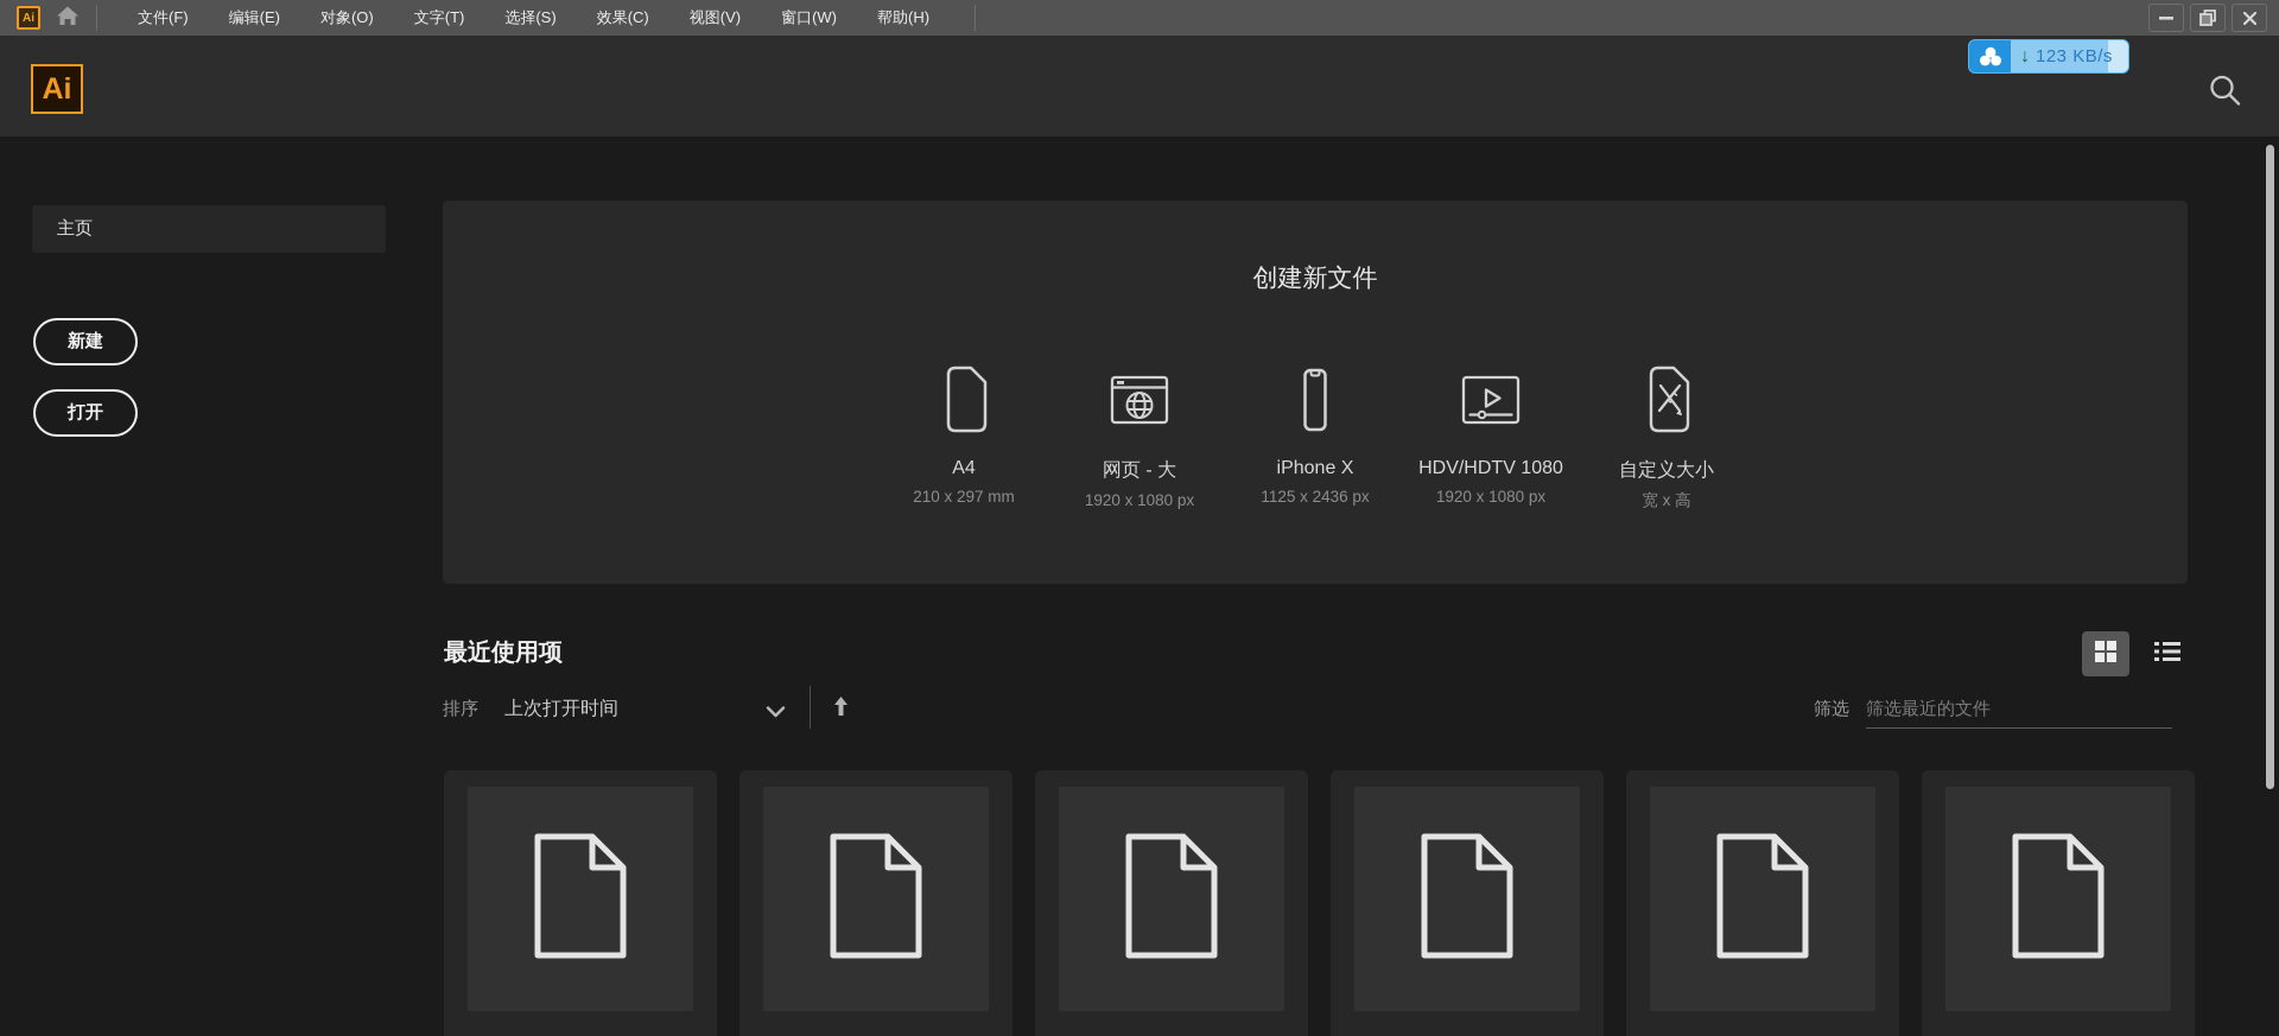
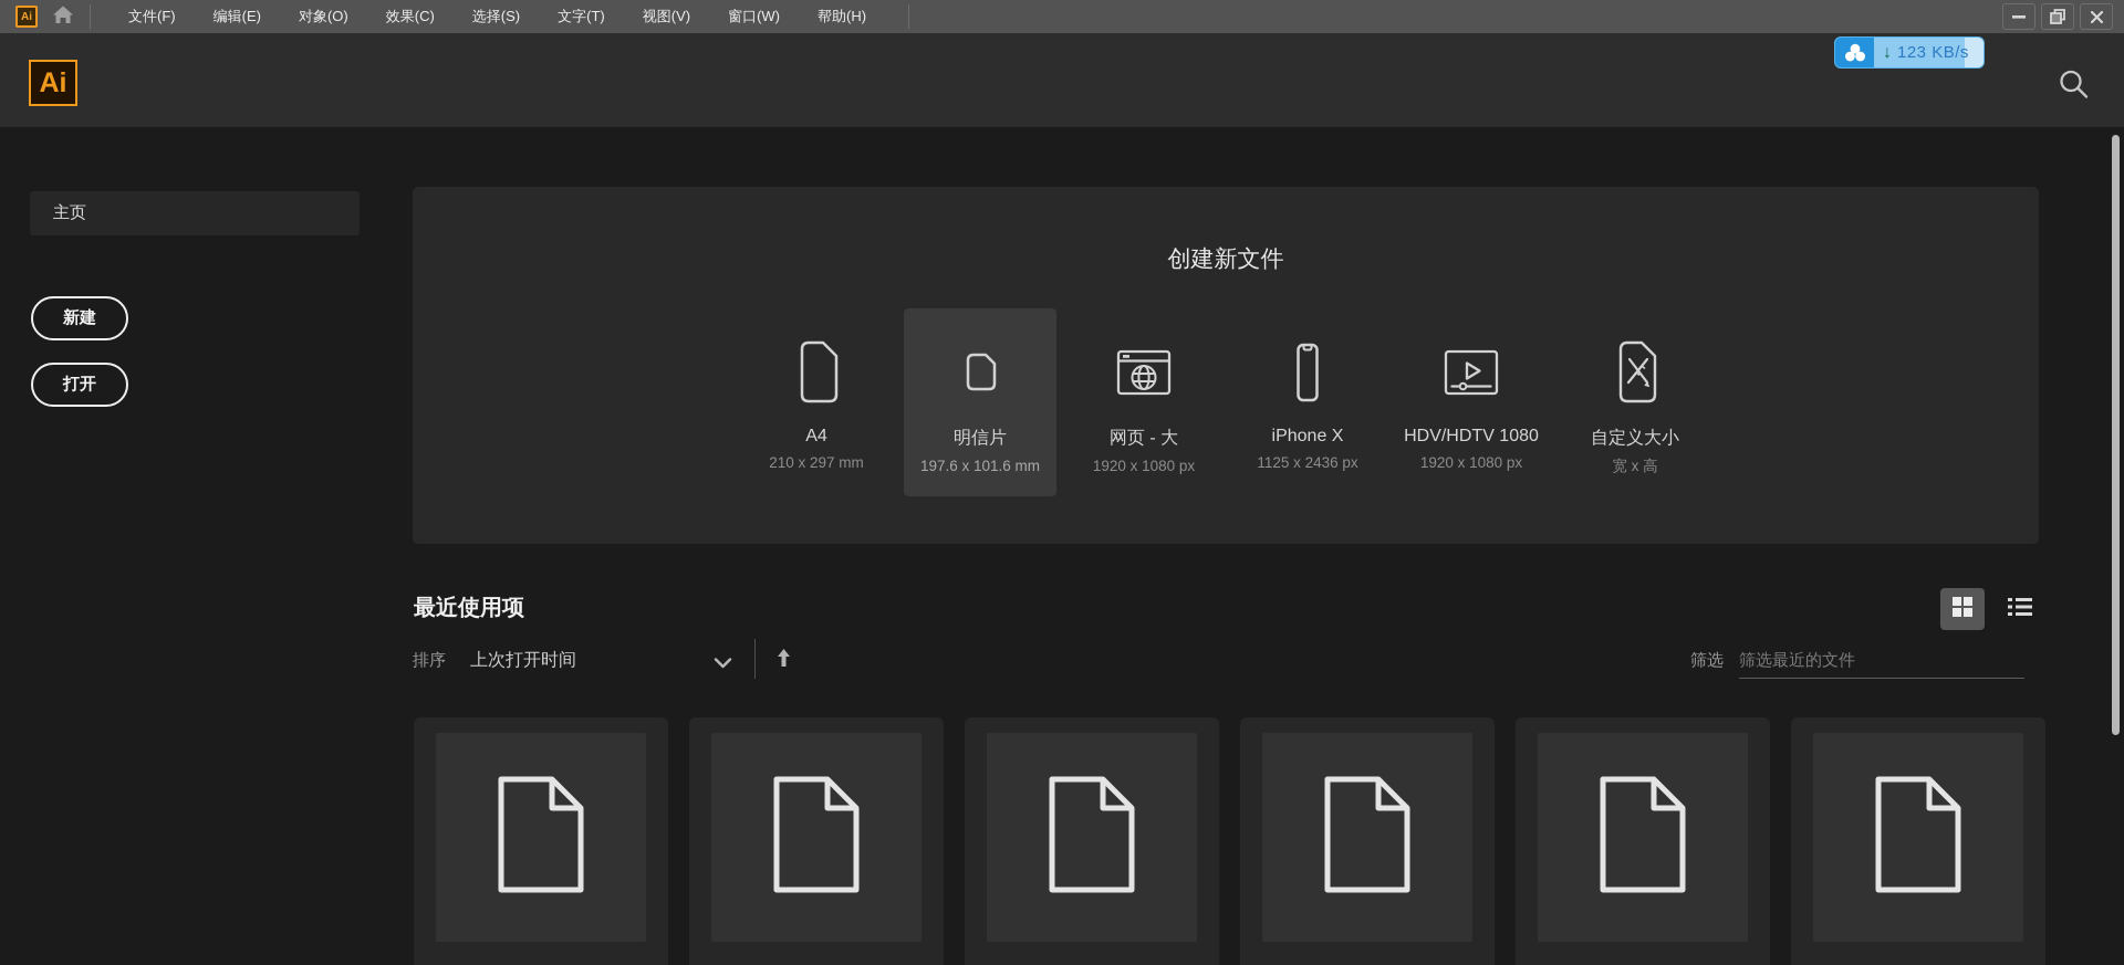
  Ai
  文件(F)
  编辑(E)
  对象(O)
- 文字(T)
+ 效果(C)
  选择(S)
- 效果(C)
+ 文字(T)
  视图(V)
  窗口(W)
  帮助(H)
  Ai
  ↓
  123 KB/s
  主页
  新建
  打开
  创建新文件
  A4
  210 x 297 mm
+ 明信片
+ 197.6 x 101.6 mm
  网页 - 大
  1920 x 1080 px
  iPhone X
  1125 x 2436 px
  HDV/HDTV 1080
  1920 x 1080 px
  自定义大小
  宽 x 高
  最近使用项
  排序
  上次打开时间
  筛选
  筛选最近的文件
